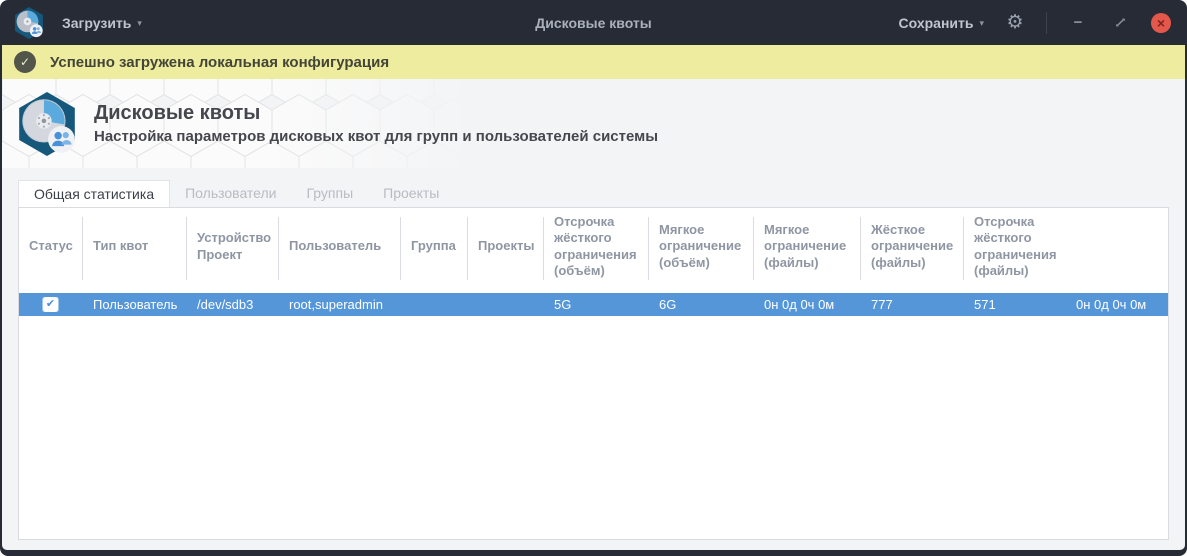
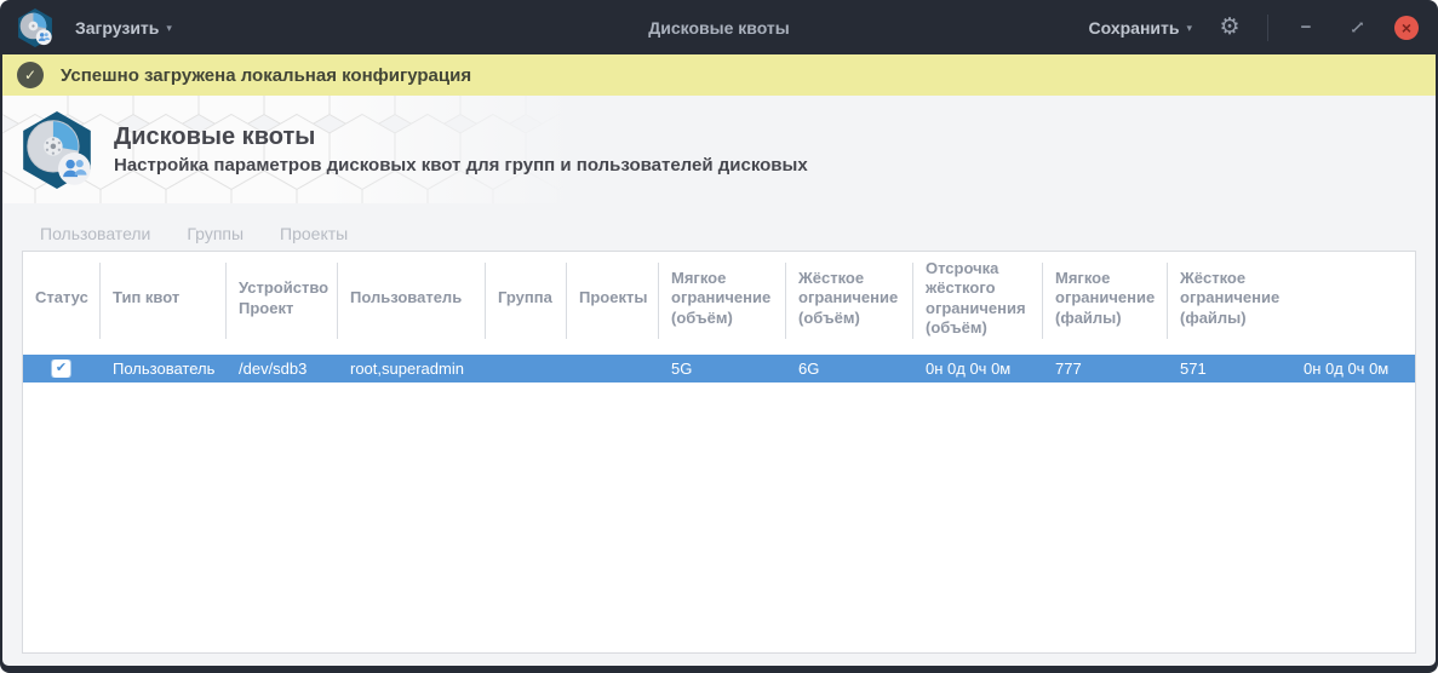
  Дисковые квоты
  Загрузить
  ▾
  Сохранить
  ▾
  ⚙
  −
  ×
  ✓
  Успешно загружена локальная конфигурация
  Дисковые квоты
- Настройка параметров дисковых квот для групп и пользователей системы
+ Настройка параметров дисковых квот для групп и пользователей дисковых
- Общая статистика
  Пользователи
  Группы
  Проекты
  Статус
  Тип квот
  Устройство
  Проект
  Пользователь
  Группа
  Проекты
- Отсрочка жёсткого ограничения (объём)
+ Мягкое ограничение (объём)
+ Жёсткое ограничение (объём)
- Мягкое ограничение (объём)
+ Отсрочка жёсткого ограничения (объём)
  Мягкое ограничение (файлы)
  Жёсткое ограничение (файлы)
- Отсрочка жёсткого ограничения (файлы)
  ✔
  Пользователь
  /dev/sdb3
  root,superadmin
  5G
  6G
  0н 0д 0ч 0м
  777
  571
  0н 0д 0ч 0м
